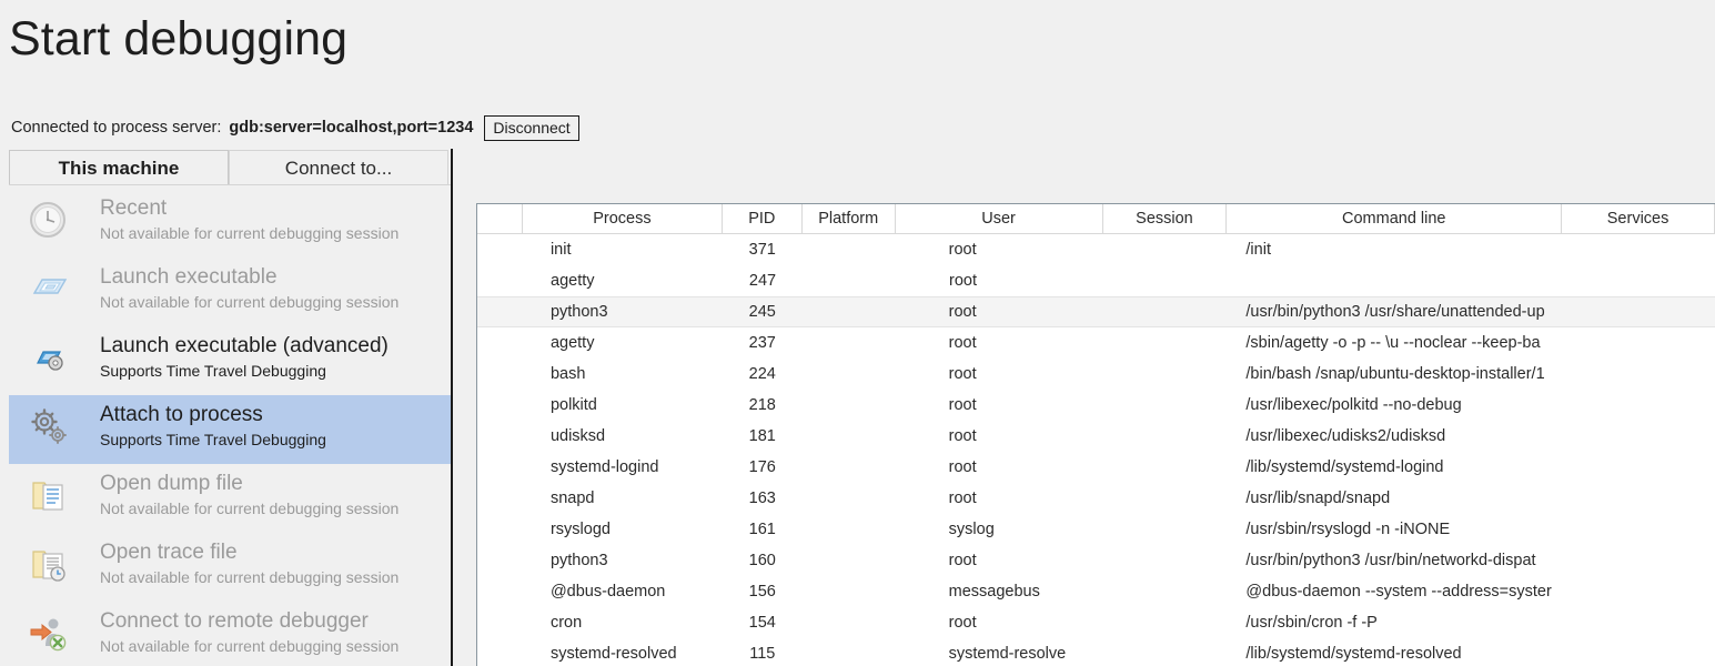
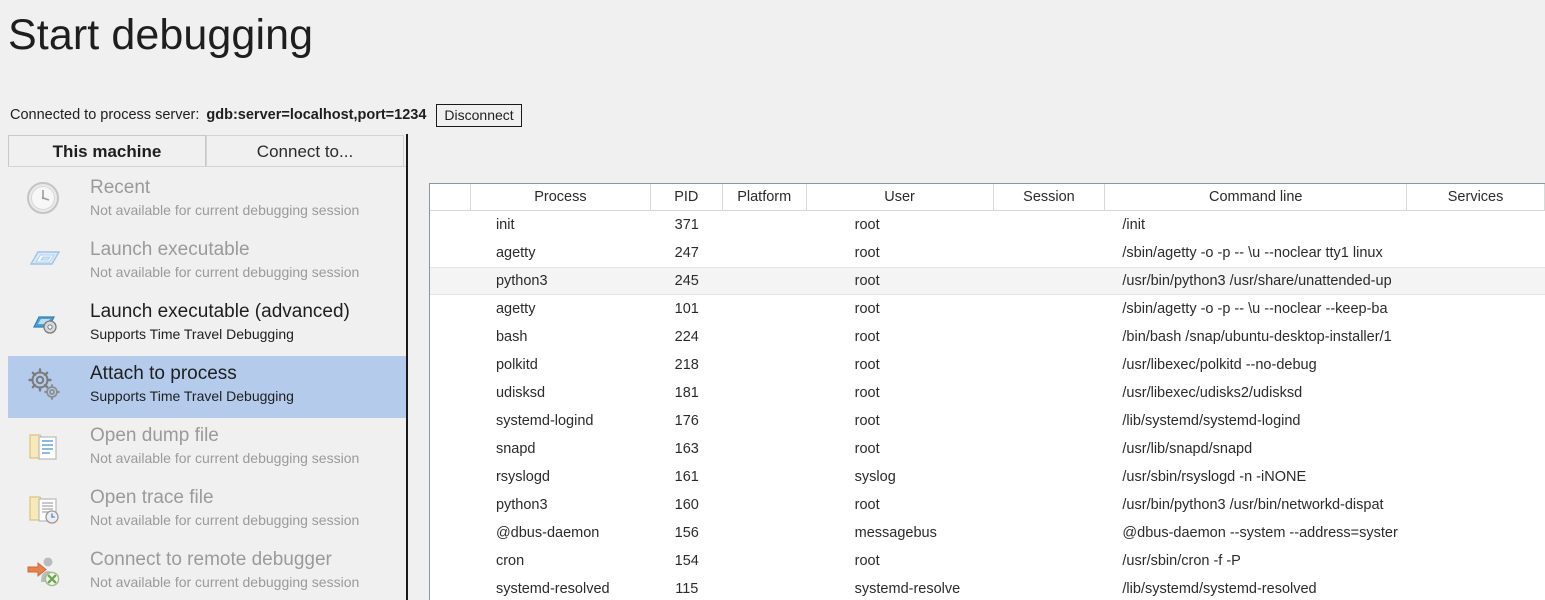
  Start debugging
  Connected to process server:
  gdb:server=localhost,port=1234
  Disconnect
  This machine
  Connect to...
  Recent
  Not available for current debugging session
  Launch executable
  Not available for current debugging session
  Launch executable (advanced)
  Supports Time Travel Debugging
  Attach to process
  Supports Time Travel Debugging
  Open dump file
  Not available for current debugging session
  Open trace file
  Not available for current debugging session
  Connect to remote debugger
  Not available for current debugging session
  Process
  PID
  Platform
  User
  Session
  Command line
  Services
  init
  371
  root
  /init
  agetty
  247
  root
+ /sbin/agetty -o -p -- \u --noclear tty1 linux
  python3
  245
  root
  /usr/bin/python3 /usr/share/unattended-up
  agetty
- 237
+ 101
  root
  /sbin/agetty -o -p -- \u --noclear --keep-ba
  bash
  224
  root
  /bin/bash /snap/ubuntu-desktop-installer/1
  polkitd
  218
  root
  /usr/libexec/polkitd --no-debug
  udisksd
  181
  root
  /usr/libexec/udisks2/udisksd
  systemd-logind
  176
  root
  /lib/systemd/systemd-logind
  snapd
  163
  root
  /usr/lib/snapd/snapd
  rsyslogd
  161
  syslog
  /usr/sbin/rsyslogd -n -iNONE
  python3
  160
  root
  /usr/bin/python3 /usr/bin/networkd-dispat
  @dbus-daemon
  156
  messagebus
  @dbus-daemon --system --address=syster
  cron
  154
  root
  /usr/sbin/cron -f -P
  systemd-resolved
  115
  systemd-resolve
  /lib/systemd/systemd-resolved
